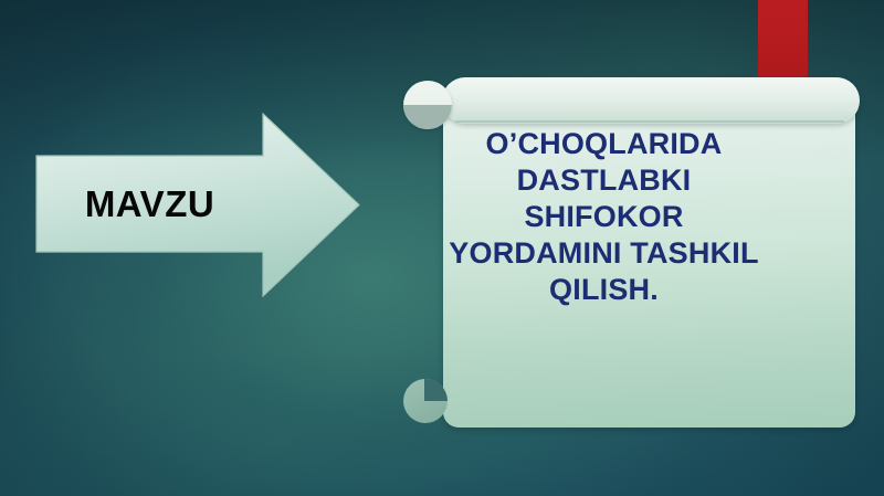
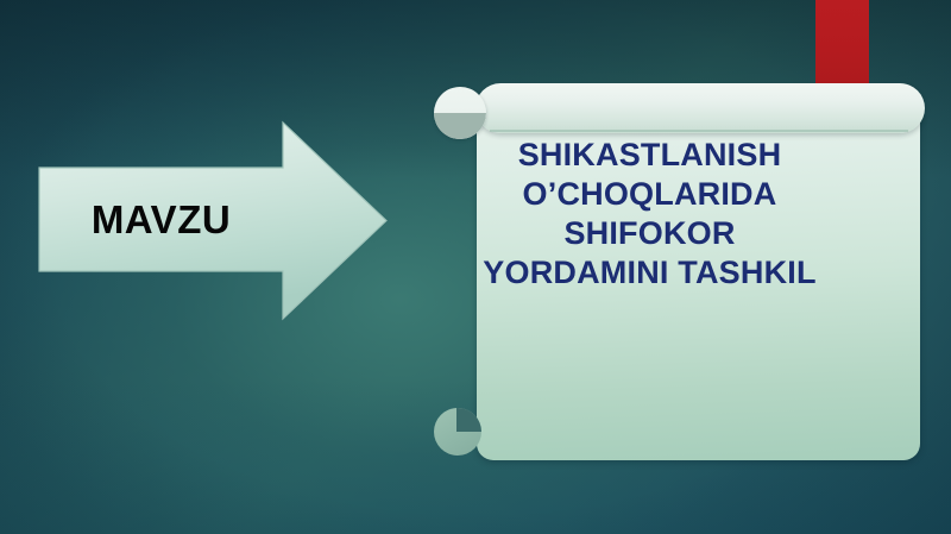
  MAVZU
+ SHIKASTLANISH
  O’CHOQLARIDA
- DASTLABKI
  SHIFOKOR
  YORDAMINI TASHKIL
- QILISH.
